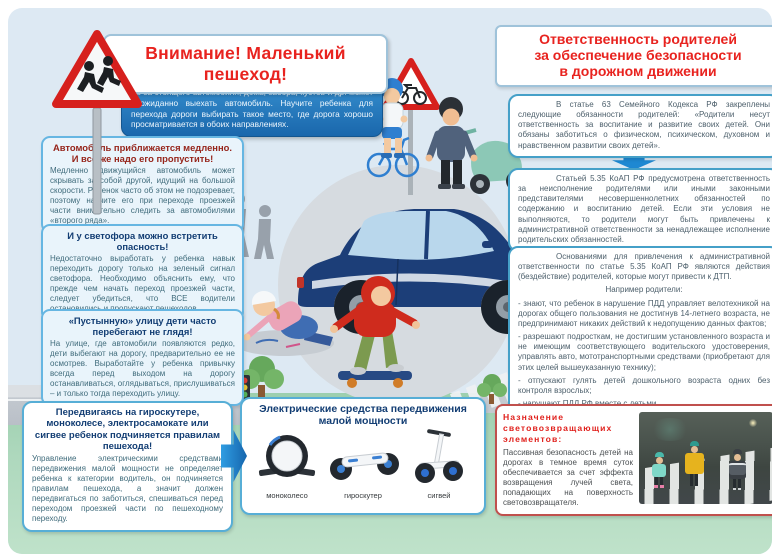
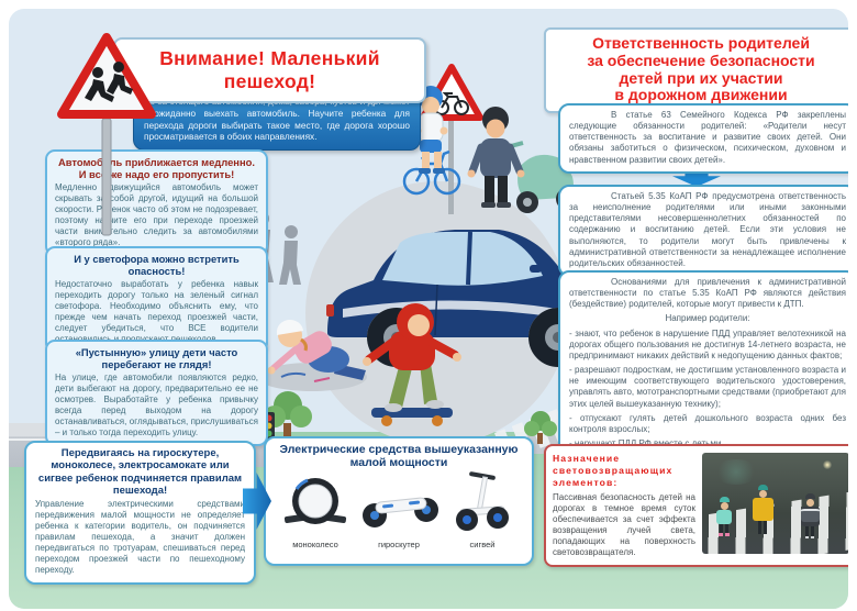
  Внимание! Маленький пешеход!
  ожиданно выехать автомобиль. Научите ребенка для перехода дороги выбирать такое место, где дорога хорошо просматривается в обоих направлениях.
  Автомобль приближается медленно. И вс же надо его пропустить!
  Медленновижущийся автомобиль может скрывать з собой другой, идущий на большой скорости. Ренок часто об этом не подозревает, поэтому ните его при переходе проезжей части внимельно следить за автомобилями «второго ряда».
  И у светофора можно встретить опасность!
  Недостаточно выработать у ребенка навык переходить дорогу только на зеленый сигнал светофора. Необходимо объяснить ему, что прежде чем начать переход проезжей части, следует убедиться, что ВСЕ водители
  «Пустынную» улицу дети часто перебегают не глядя!
  На улице, где автомобили появляются редко, дети выбегают на дорогу, предварительно ее не осмотрев. Выработайте у ребенка привычку всегда перед выходом на дорогу останавливаться, оглядываться, прислушиваться – и только тогда переходить улицу.
  Передвигаясь на гироскутере, моноколесе, электросамокате или сигвее ребенок подчиняется правилам пешехода!
- Управление электрическими средствами передвижения малой мощности не определяет ребенка к категории водитель, он подчиняется правилам пешехода, а значит должен передвигаться по заботиться, спешиваться перед переходом проезжей части по пешеходному переходу.
+ Управление электрическими средствами передвижения малой мощности не определяет ребенка к категории водитель, он подчиняется правилам пешехода, а значит должен передвигаться по тротуарам, спешиваться перед переходом проезжей части по пешеходному переходу.
- Электрические средства передвижения малой мощности
+ Электрические средства вышеуказанную малой мощности
  моноколесо
  гироскутер
  сигвей
  Ответственность родителей
  за обеспечение безопасности
+ детей при их участии
  в дорожном движении
  В статье 63 Семейного Кодекса РФ закреплены следующие обязанности родителей: «Родители несут ответственность за воспитание и развитие своих детей. Они обязаны заботиться о физическом, психическом, духовном и нравственном развитии своих детей».
  Статьей 5.35 КоАП РФ предусмотрена ответственность за неисполнение родителями или иными законными представителями несовершеннолетних обязанностей по содержанию и воспитанию детей. Если эти условия не выполняются, то родители могут быть привлечены к административной ответственности за ненадлежащее исполнение родительских обязанностей.
  Основаниями для привлечения к административной ответственности по статье 5.35 КоАП РФ являются действия (бездействие) родителей, которые могут привести к ДТП.
  Например родители:
  - знают, что ребенок в нарушение ПДД управляет велотехникой на дорогах общего пользования не достигнув 14-летнего возраста, не предпринимают никаких действий к недопущению данных фактов;
  - разрешают подросткам, не достигшим установленного возраста и не имеющим соответствующего водительского удостоверения, управлять авто, мототранспортными средствами (приобретают для этих целей вышеуказанную технику);
  - отпускают гулять детей дошкольного возраста одних без контроля взрослых;
  Назначение световозвращающих элементов:
  Пассивная безопасность детей на дорогах в темное время суток обеспечивается за счет эффекта возвращения лучей света, попадающих на поверхность световозвращателя.
